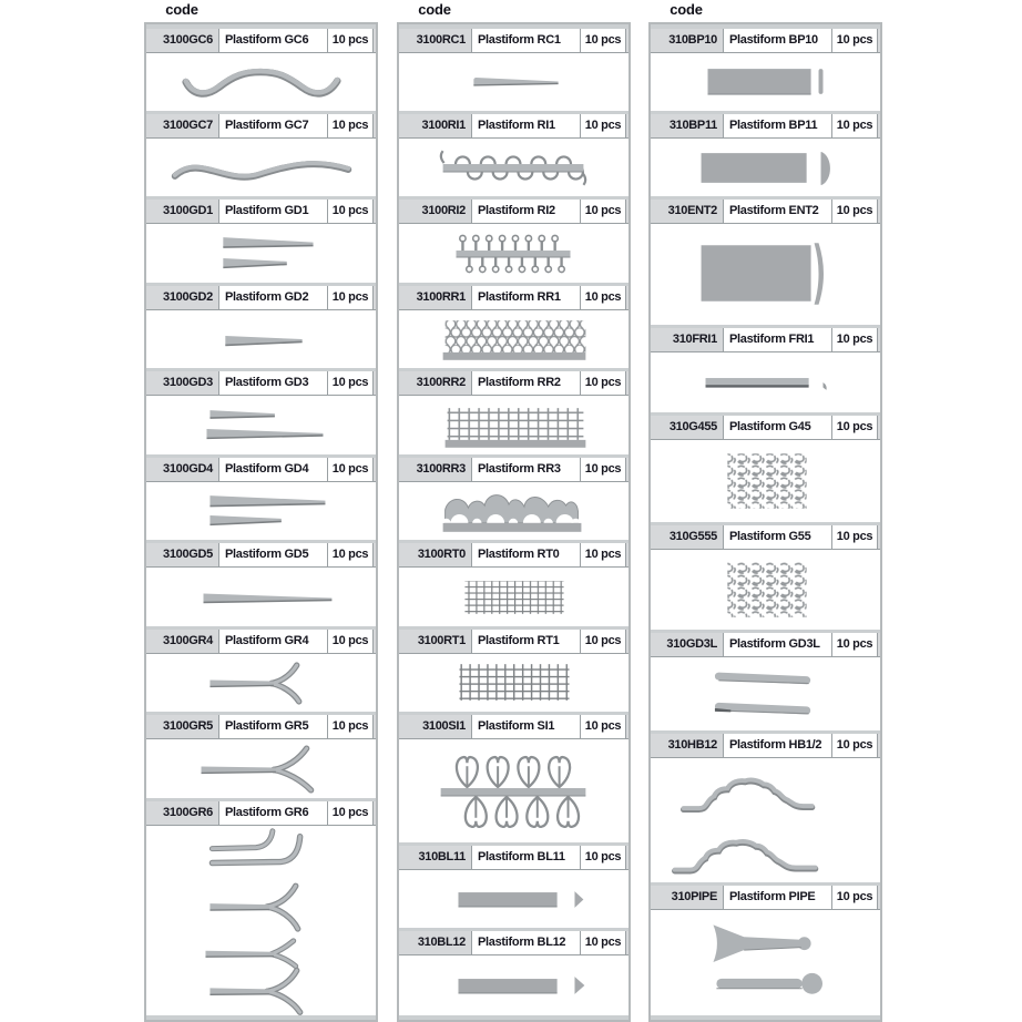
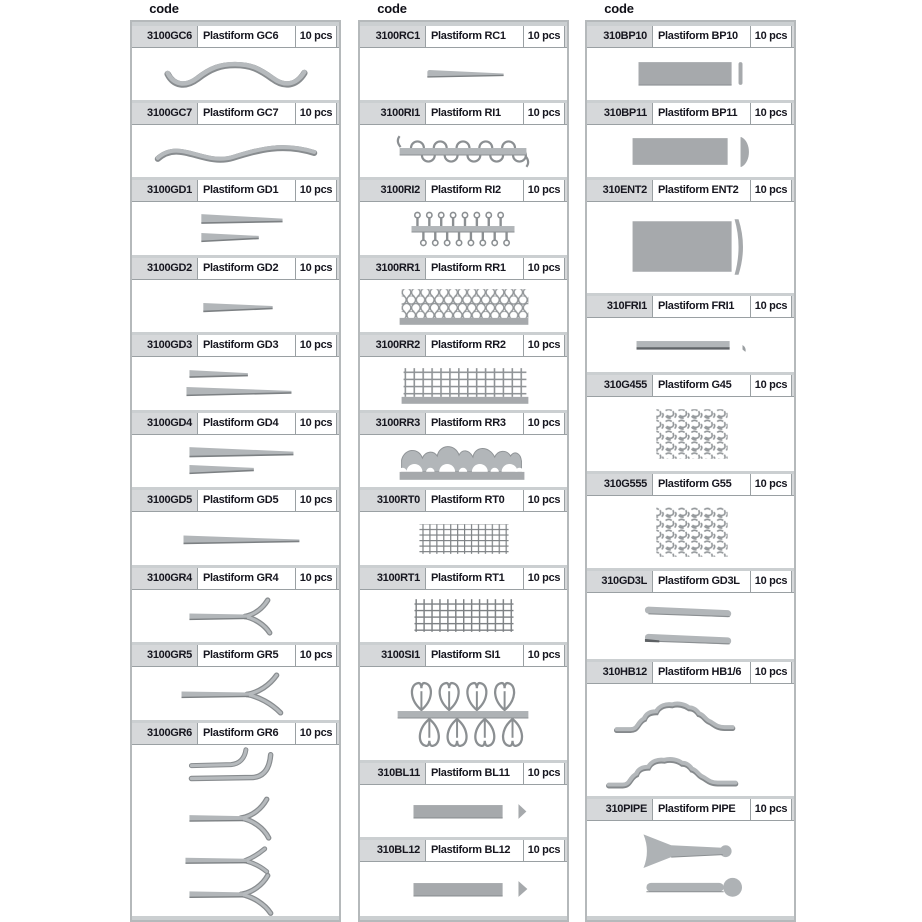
  code
  3100GC6
  Plastiform GC6
  10 pcs
  3100GC7
  Plastiform GC7
  10 pcs
  3100GD1
  Plastiform GD1
  10 pcs
  3100GD2
  Plastiform GD2
  10 pcs
  3100GD3
  Plastiform GD3
  10 pcs
  3100GD4
  Plastiform GD4
  10 pcs
  3100GD5
  Plastiform GD5
  10 pcs
  3100GR4
  Plastiform GR4
  10 pcs
  3100GR5
  Plastiform GR5
  10 pcs
  3100GR6
  Plastiform GR6
  10 pcs
  code
  3100RC1
  Plastiform RC1
  10 pcs
  3100RI1
  Plastiform RI1
  10 pcs
  3100RI2
  Plastiform RI2
  10 pcs
  3100RR1
  Plastiform RR1
  10 pcs
  3100RR2
  Plastiform RR2
  10 pcs
  3100RR3
  Plastiform RR3
  10 pcs
  3100RT0
  Plastiform RT0
  10 pcs
  3100RT1
  Plastiform RT1
  10 pcs
  3100SI1
  Plastiform SI1
  10 pcs
  310BL11
  Plastiform BL11
  10 pcs
  310BL12
  Plastiform BL12
  10 pcs
  code
  310BP10
  Plastiform BP10
  10 pcs
  310BP11
  Plastiform BP11
  10 pcs
  310ENT2
  Plastiform ENT2
  10 pcs
  310FRI1
  Plastiform FRI1
  10 pcs
  310G455
  Plastiform G45
  10 pcs
  310G555
  Plastiform G55
  10 pcs
  310GD3L
  Plastiform GD3L
  10 pcs
  310HB12
- Plastiform HB1/2
+ Plastiform HB1/6
  10 pcs
  310PIPE
  Plastiform PIPE
  10 pcs
